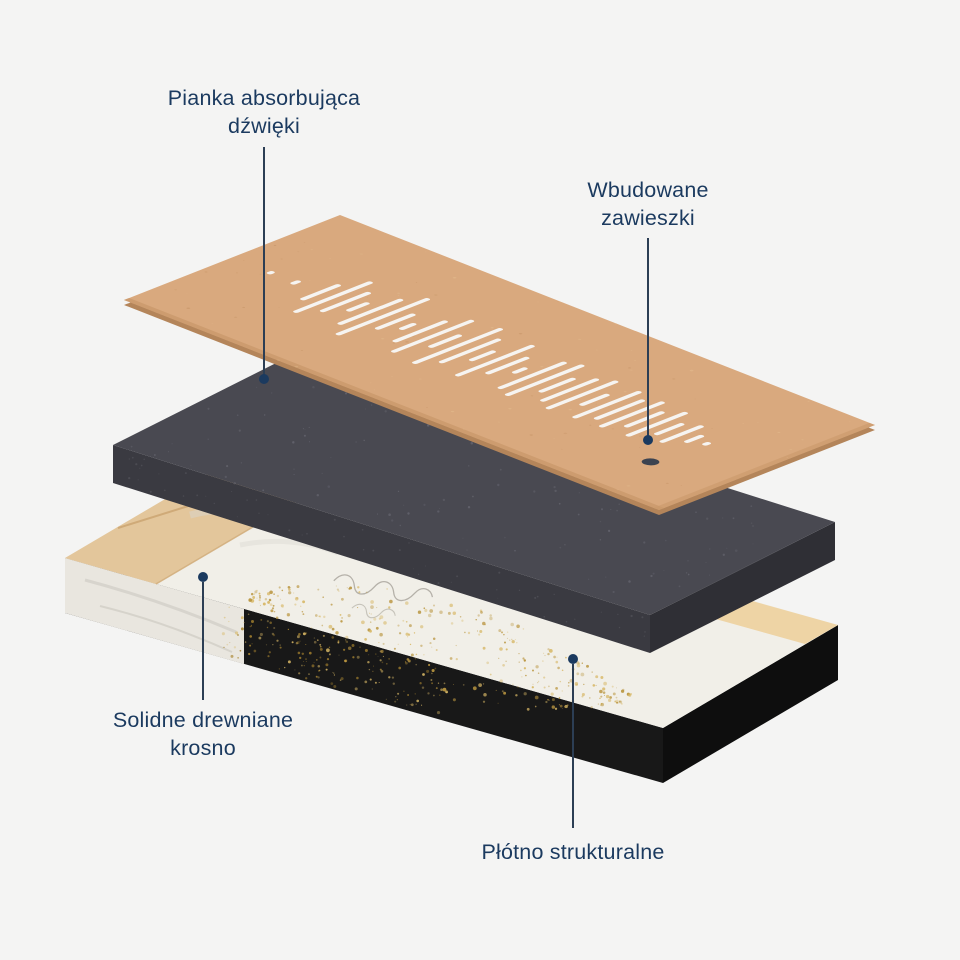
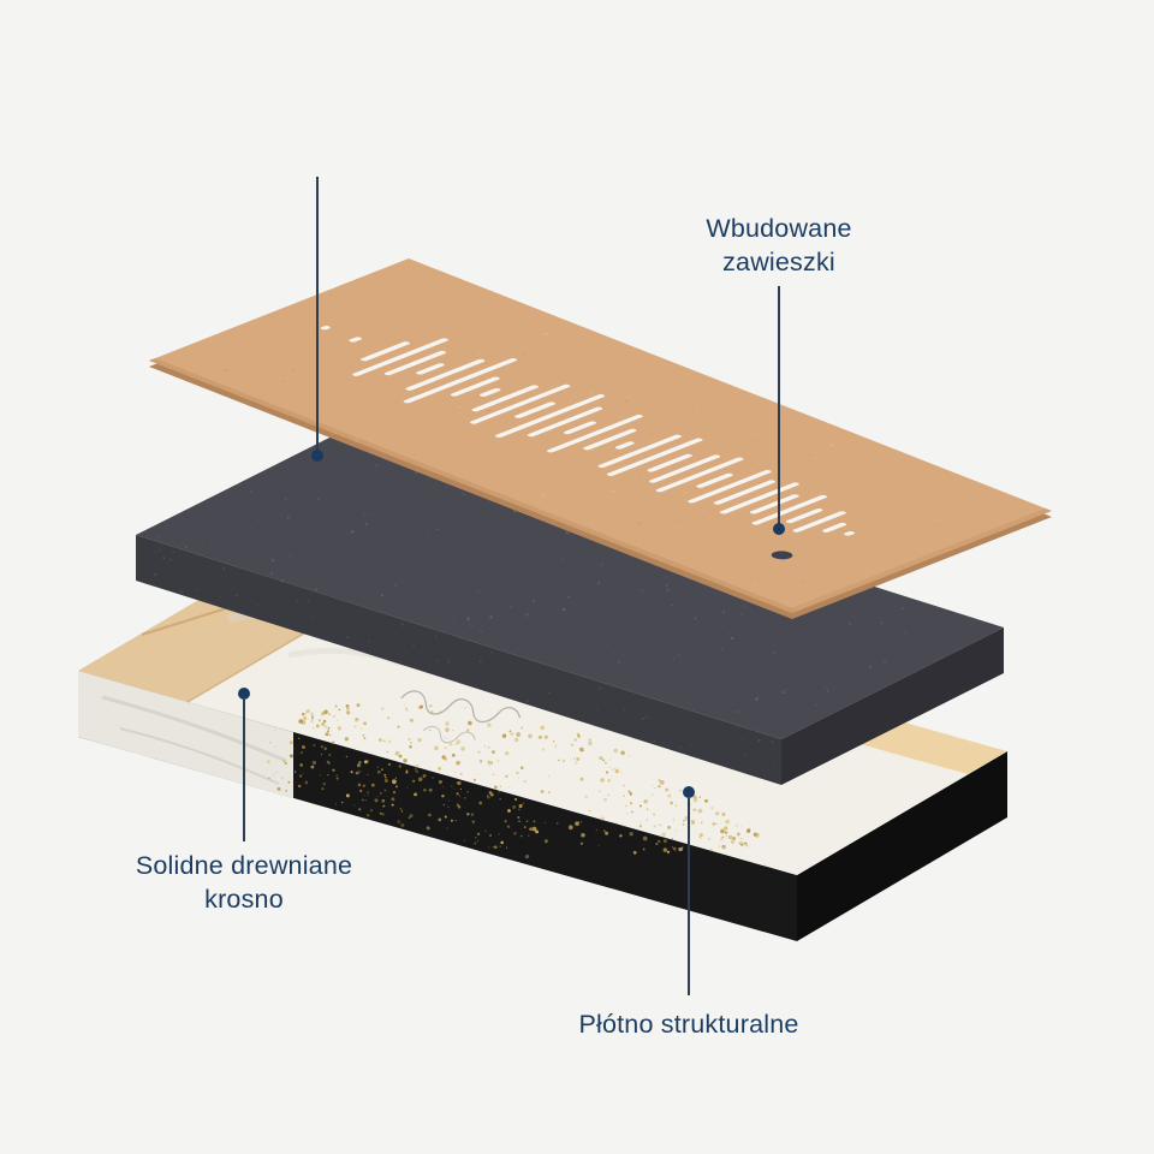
- Pianka absorbująca
- dźwięki
  Wbudowane
  zawieszki
  Solidne drewniane
  krosno
  Płótno strukturalne
